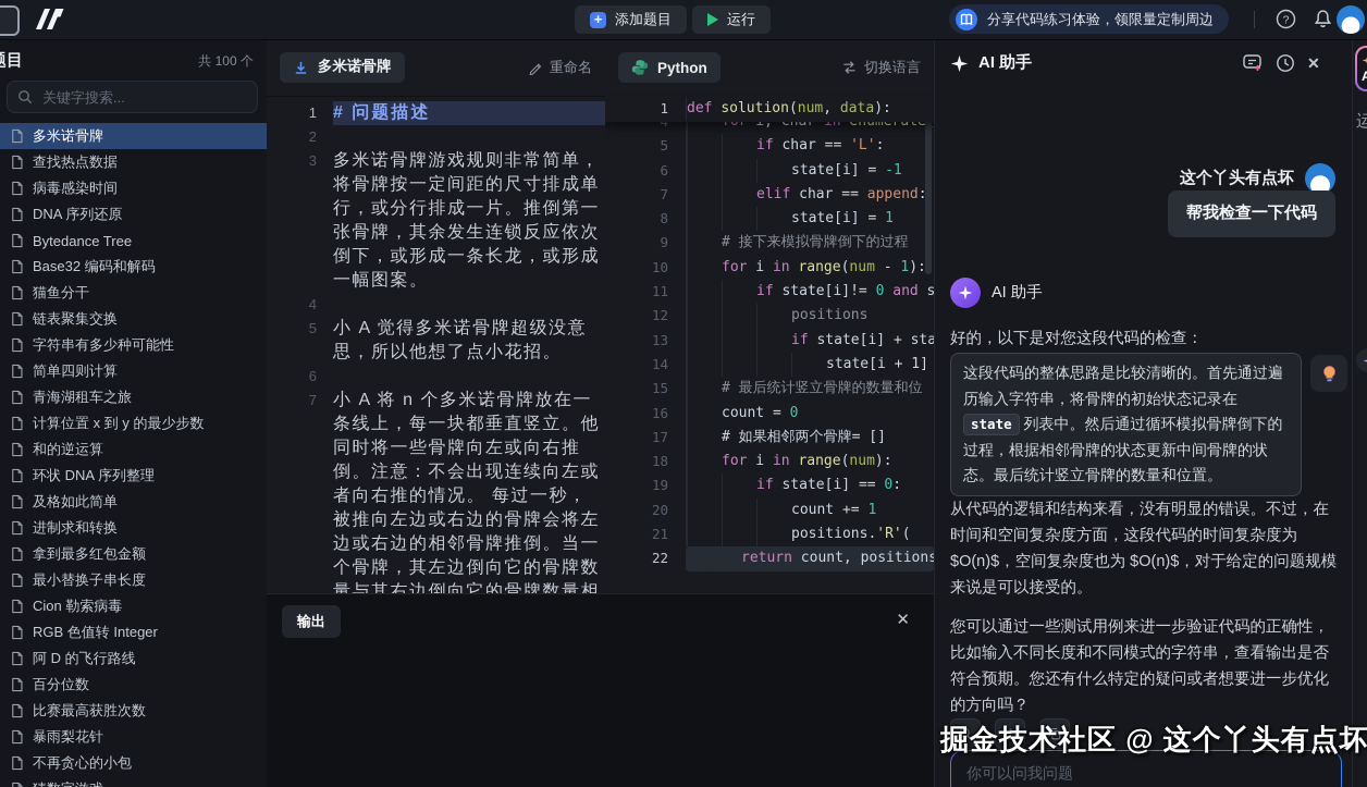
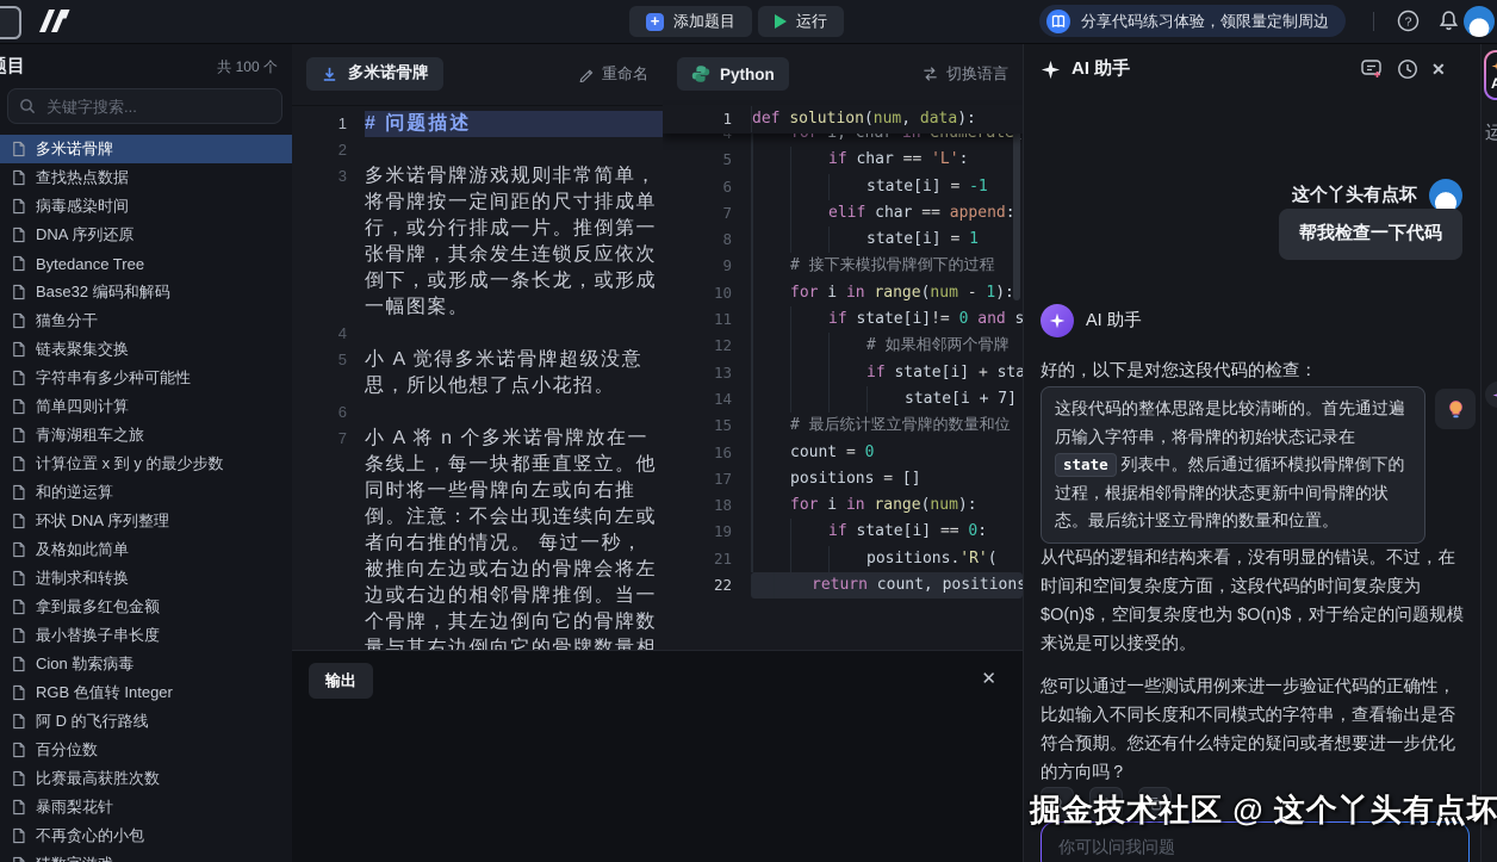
  +
  添加题目
  运行
  分享代码练习体验，领限量定制周边
  ?
  共 100 个
  关键字搜索...
  多米诺骨牌
  查找热点数据
  病毒感染时间
  DNA 序列还原
  Bytedance Tree
  Base32 编码和解码
  猫鱼分干
  链表聚集交换
  字符串有多少种可能性
  简单四则计算
  青海湖租车之旅
  计算位置 x 到 y 的最少步数
  和的逆运算
  环状 DNA 序列整理
  及格如此简单
  进制求和转换
  拿到最多红包金额
  最小替换子串长度
  Cion 勒索病毒
  RGB 色值转 Integer
  阿 D 的飞行路线
  百分位数
  比赛最高获胜次数
  暴雨梨花针
  不再贪心的小包
  多米诺骨牌
  重命名
  1
  # 问题描述
  2
  3
  多米诺骨牌游戏规则非常简单，将骨牌按一定间距的尺寸排成单行，或分行排成一片。推倒第一张骨牌，其余发生连锁反应依次倒下，或形成一条长龙，或形成一幅图案。
  4
  5
  小 A 觉得多米诺骨牌超级没意思，所以他想了点小花招。
  6
  7
  小 A 将 n 个多米诺骨牌放在一条线上，每一块都垂直竖立。他同时将一些骨牌向左或向右推倒。注意：不会出现连续向左或者向右推的情况。 每过一秒，被推向左边或右边的骨牌会将左边或右边的相邻骨牌推倒。当一个骨牌，其左边倒向它的骨牌数量与其右边倒向它的骨牌数量相
  Python
  切换语言
  1
  def solution(num, data):
  5
  if char == 'L':
  6
  state[i] = -1
  7
  elif char == append:
  8
  state[i] = 1
  9
  # 接下来模拟骨牌倒下的过程
  10
  for i in range(num - 1):
  11
  if state[i]!= 0 and s
  12
- positions
+ # 如果相邻两个骨牌
  13
  if state[i] + sta
  14
- state[i + 1]
+ state[i + 7]
  15
  # 最后统计竖立骨牌的数量和位
  16
  count = 0
  17
- # 如果相邻两个骨牌= []
+ positions = []
  18
  for i in range(num):
  19
  if state[i] == 0:
- 20
- count += 1
  21
  positions.'R'(
  22
  return count, position
  输出
  ✕
  AI 助手
  ✕
  这个丫头有点坏
  帮我检查一下代码
  AI 助手
  好的，以下是对您这段代码的检查：
  这段代码的整体思路是比较清晰的。首先通过遍历输入字符串，将骨牌的初始状态记录在 state 列表中。然后通过循环模拟骨牌倒下的过程，根据相邻骨牌的状态更新中间骨牌的状态。最后统计竖立骨牌的数量和位置。
  从代码的逻辑和结构来看，没有明显的错误。不过，在时间和空间复杂度方面，这段代码的时间复杂度为 $O(n)$，空间复杂度也为 $O(n)$，对于给定的问题规模来说是可以接受的。
  您可以通过一些测试用例来进一步验证代码的正确性，比如输入不同长度和不同模式的字符串，查看输出是否符合预期。您还有什么特定的疑问或者想要进一步优化的方向吗？
  你可以问我问题
  A
  运
  掘金技术社区 @ 这个丫头有点坏
